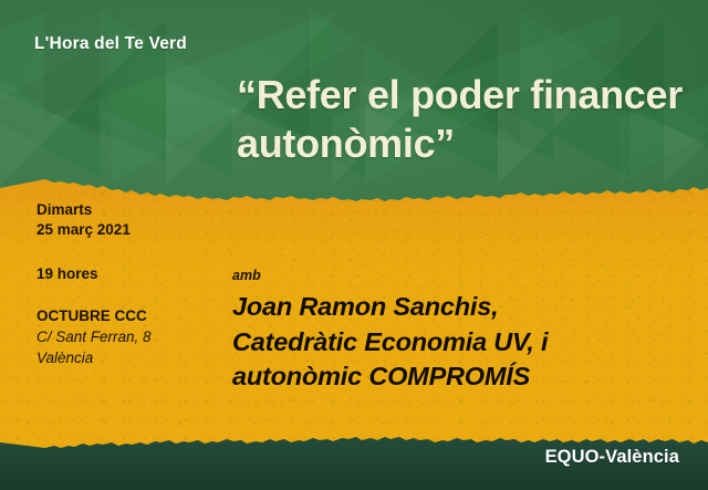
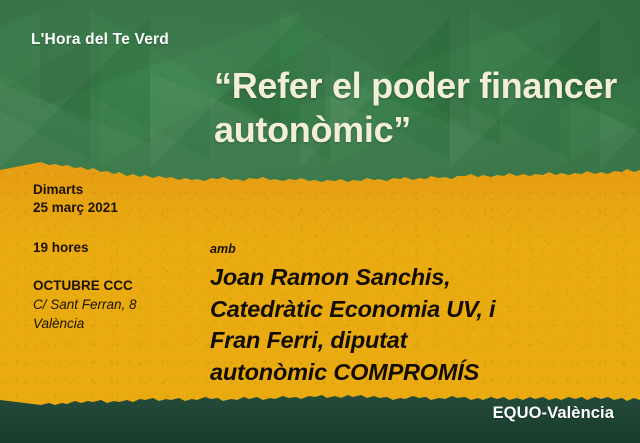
  L'Hora del Te Verd
  “Refer el poder financer autonòmic”
  Dimarts
  25 març 2021
  19 hores
  OCTUBRE CCC
  C/ Sant Ferran, 8
  València
  amb
  Joan Ramon Sanchis,
  Catedràtic Economia UV, i
+ Fran Ferri, diputat
  autonòmic COMPROMÍS
  EQUO-València
